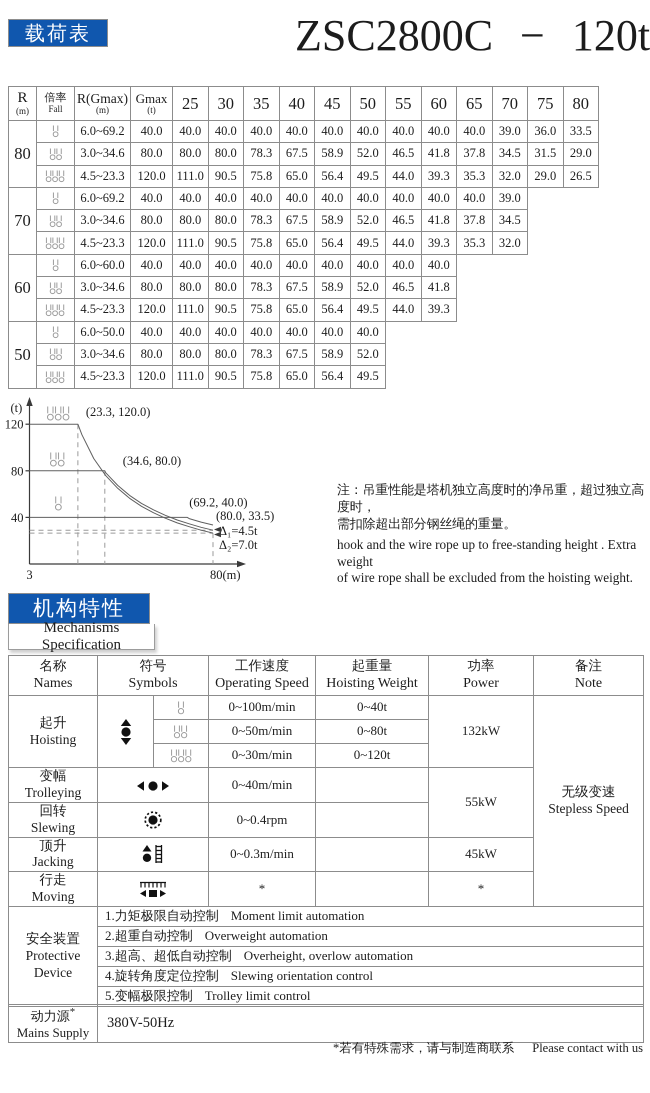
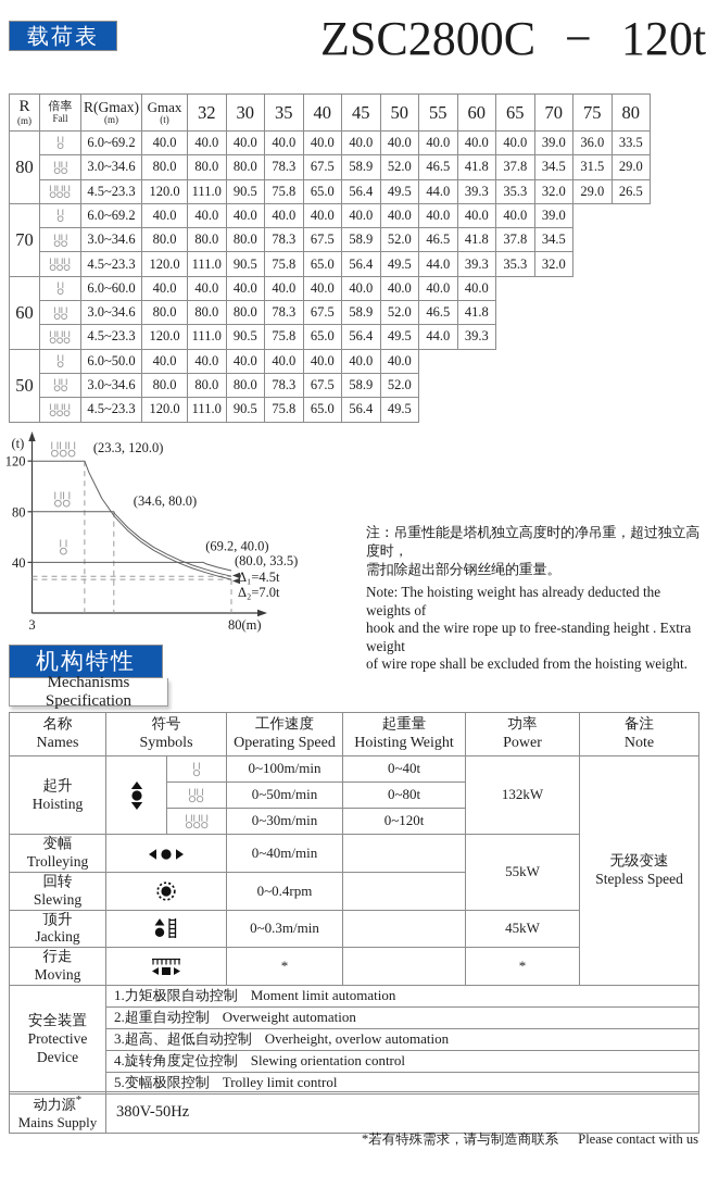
  载荷表
  ZSC2800C − 120t
- R(m)	倍率Fall	R(Gmax)(m)	Gmax(t)	25	30	35	40	45	50	55	60	65	70	75	80
+ R(m)	倍率Fall	R(Gmax)(m)	Gmax(t)	32	30	35	40	45	50	55	60	65	70	75	80
  80		6.0~69.2	40.0	40.0	40.0	40.0	40.0	40.0	40.0	40.0	40.0	40.0	39.0	36.0	33.5
  	3.0~34.6	80.0	80.0	80.0	78.3	67.5	58.9	52.0	46.5	41.8	37.8	34.5	31.5	29.0
  	4.5~23.3	120.0	111.0	90.5	75.8	65.0	56.4	49.5	44.0	39.3	35.3	32.0	29.0	26.5
  70		6.0~69.2	40.0	40.0	40.0	40.0	40.0	40.0	40.0	40.0	40.0	40.0	39.0
  	3.0~34.6	80.0	80.0	80.0	78.3	67.5	58.9	52.0	46.5	41.8	37.8	34.5
  	4.5~23.3	120.0	111.0	90.5	75.8	65.0	56.4	49.5	44.0	39.3	35.3	32.0
  60		6.0~60.0	40.0	40.0	40.0	40.0	40.0	40.0	40.0	40.0	40.0
  	3.0~34.6	80.0	80.0	80.0	78.3	67.5	58.9	52.0	46.5	41.8
  	4.5~23.3	120.0	111.0	90.5	75.8	65.0	56.4	49.5	44.0	39.3
  50		6.0~50.0	40.0	40.0	40.0	40.0	40.0	40.0	40.0
  	3.0~34.6	80.0	80.0	80.0	78.3	67.5	58.9	52.0
  	4.5~23.3	120.0	111.0	90.5	75.8	65.0	56.4	49.5
  40
  80
  120
  (t)
  3
  80(m)
  (23.3, 120.0)
  (34.6, 80.0)
  (69.2, 40.0)
  (80.0, 33.5)
  Δ₁=4.5t
  Δ₂=7.0t
  注：吊重性能是塔机独立高度时的净吊重，超过独立高度时，
  需扣除超出部分钢丝绳的重量。
+ Note: The hoisting weight has already deducted the weights of
  hook and the wire rope up to free-standing height . Extra weight
  of wire rope shall be excluded from the hoisting weight.
  机构特性
  Mechanisms Specification
  名称Names	符号Symbols	工作速度Operating Speed	起重量Hoisting Weight	功率Power	备注Note
  起升Hoisting			0~100m/min	0~40t	132kW	无级变速Stepless Speed
  	0~50m/min	0~80t
  	0~30m/min	0~120t
  变幅Trolleying		0~40m/min		55kW
  回转Slewing		0~0.4rpm
  顶升Jacking		0~0.3m/min		45kW
  行走Moving		*		*
  安全装置 Protective Device	1.力矩极限自动控制 Moment limit automation
  2.超重自动控制 Overweight automation
  3.超高、超低自动控制 Overheight, overlow automation
  4.旋转角度定位控制 Slewing orientation control
  5.变幅极限控制 Trolley limit control
  动力源* Mains Supply	380V-50Hz
  *若有特殊需求，请与制造商联系 Please contact with us
